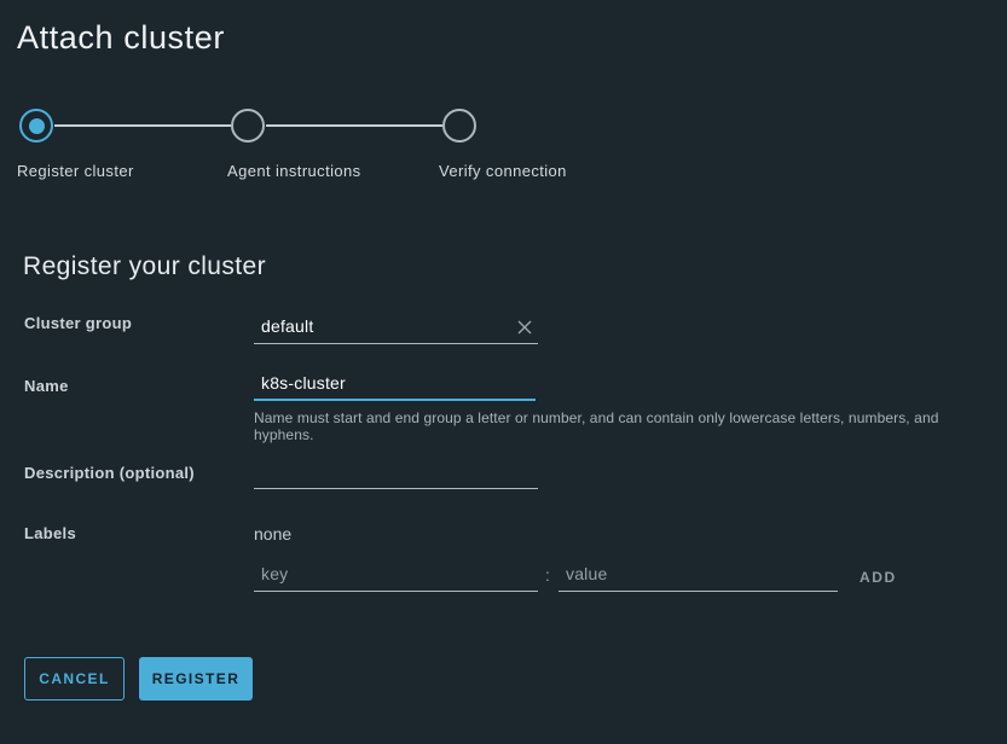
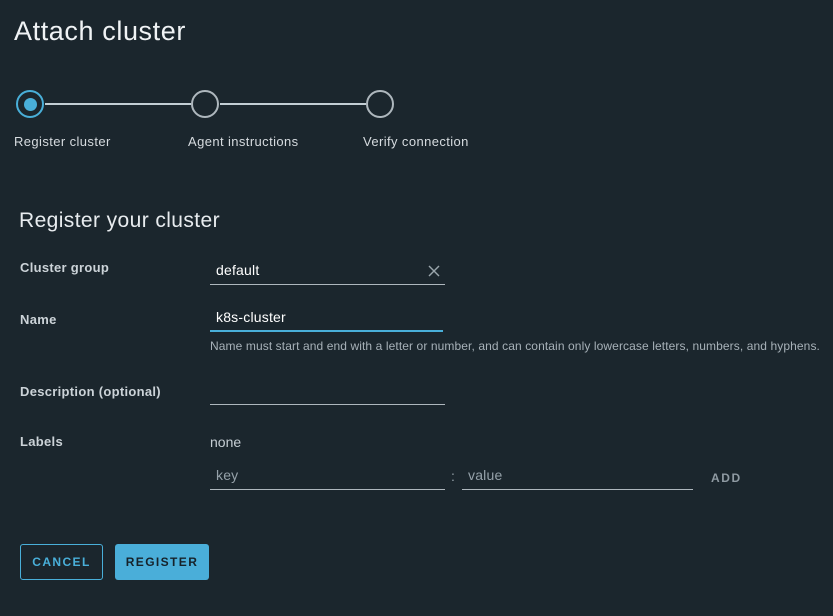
  Attach cluster
  Register cluster
  Agent instructions
  Verify connection
  Register your cluster
  Cluster group
  default
  Name
  k8s-cluster
- Name must start and end group a letter or number, and can contain only lowercase letters, numbers, and hyphens.
+ Name must start and end with a letter or number, and can contain only lowercase letters, numbers, and hyphens.
  Description (optional)
  Labels
  none
  key
  :
  value
  ADD
  CANCEL
  REGISTER
